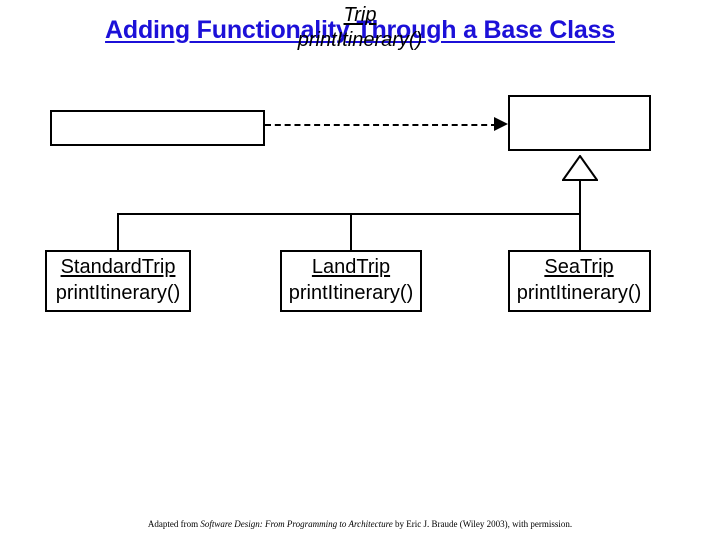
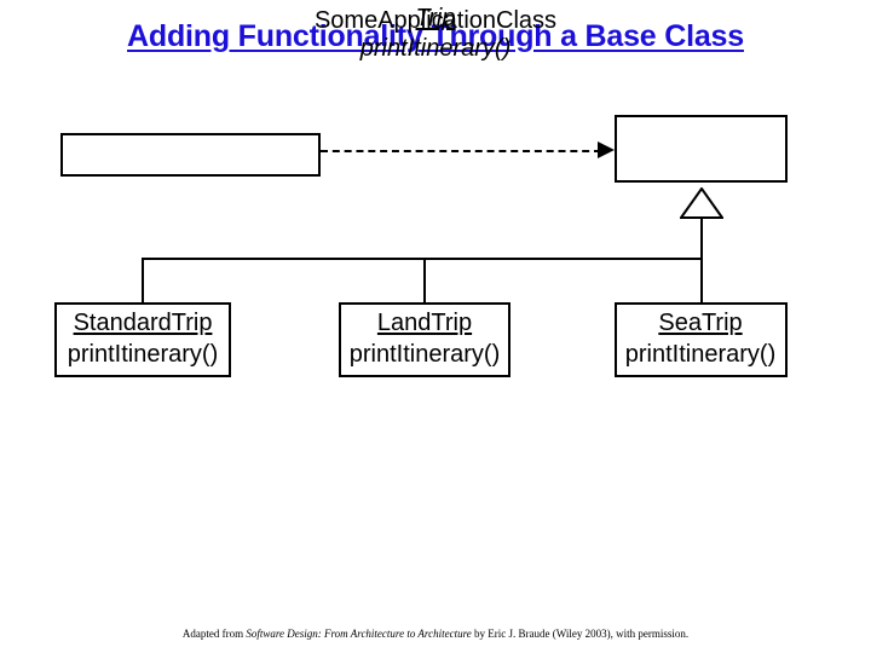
  Adding Functionality Through a Base Class
+ SomeApplicationClass
  Trip
  printItinerary()
  StandardTrip
  printItinerary()
  LandTrip
  printItinerary()
  SeaTrip
  printItinerary()
- Adapted from Software Design: From Programming to Architecture by Eric J. Braude (Wiley 2003), with permission.
+ Adapted from Software Design: From Architecture to Architecture by Eric J. Braude (Wiley 2003), with permission.
